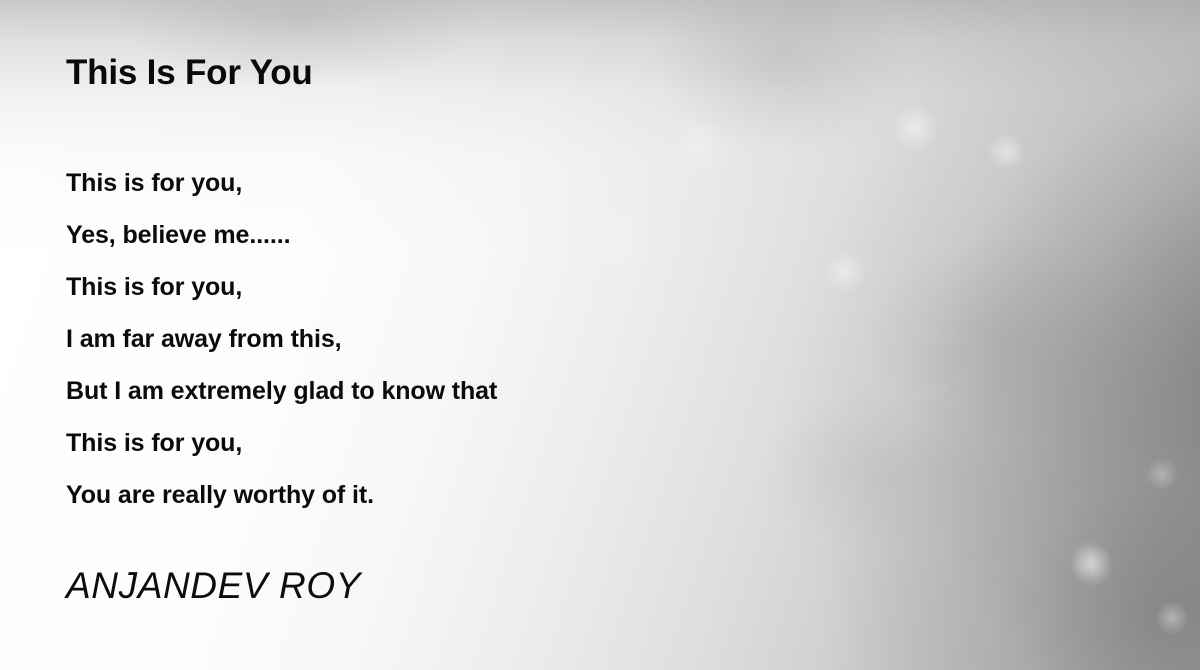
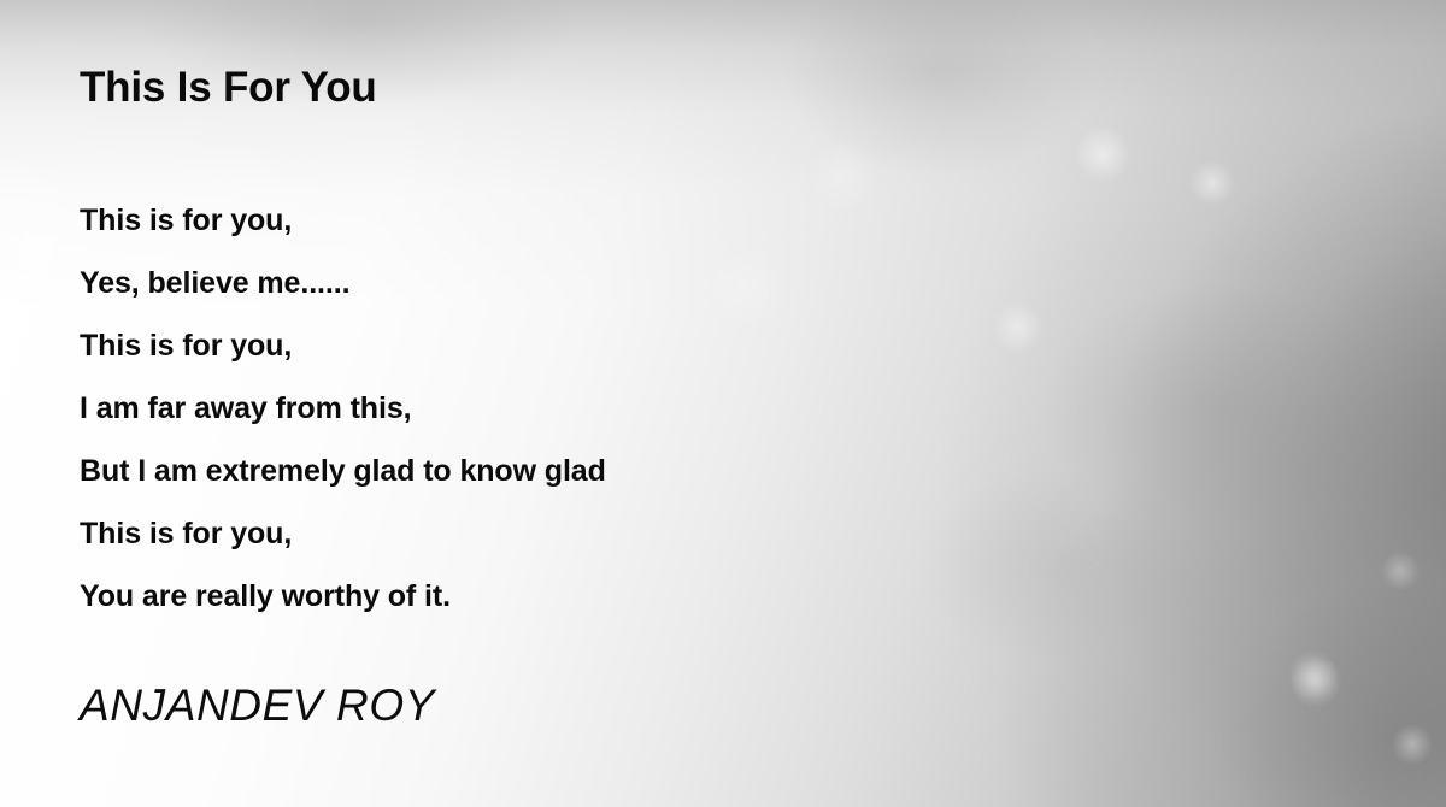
  This Is For You
  This is for you,
  Yes, believe me......
  This is for you,
  I am far away from this,
- But I am extremely glad to know that
+ But I am extremely glad to know glad
  This is for you,
  You are really worthy of it.
  ANJANDEV ROY
